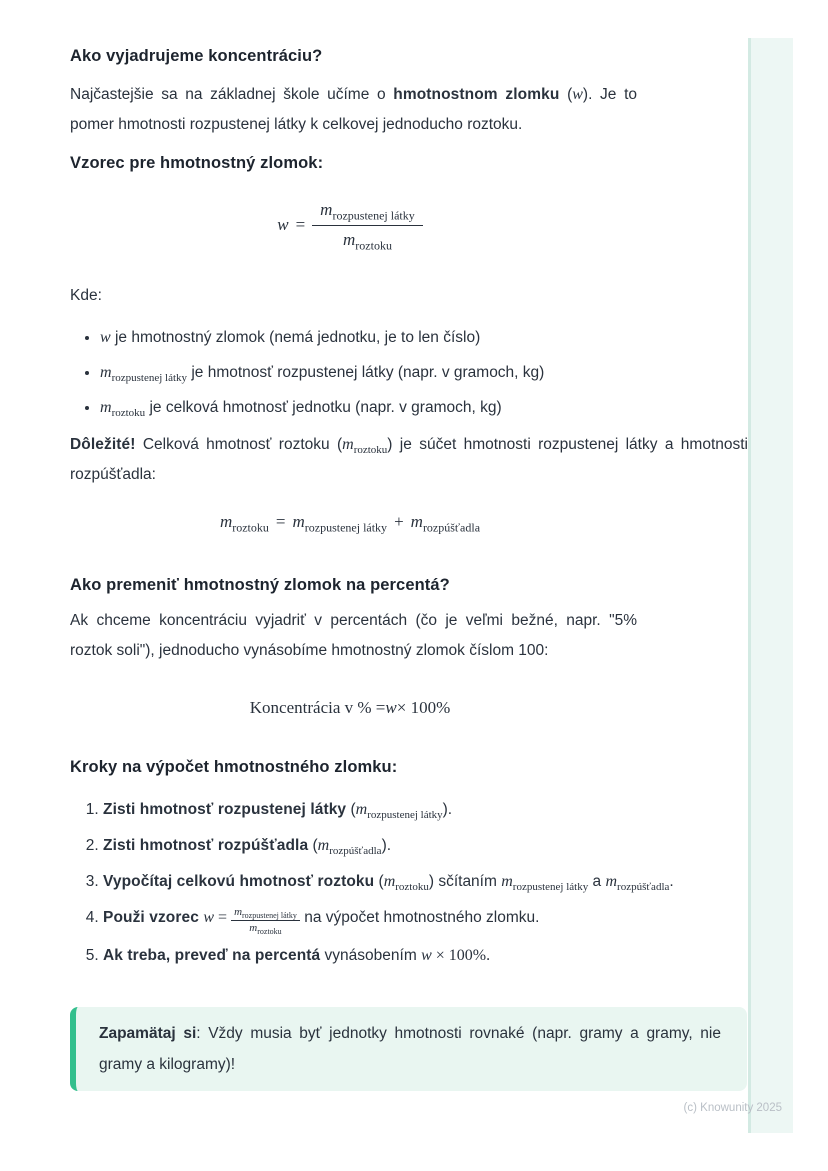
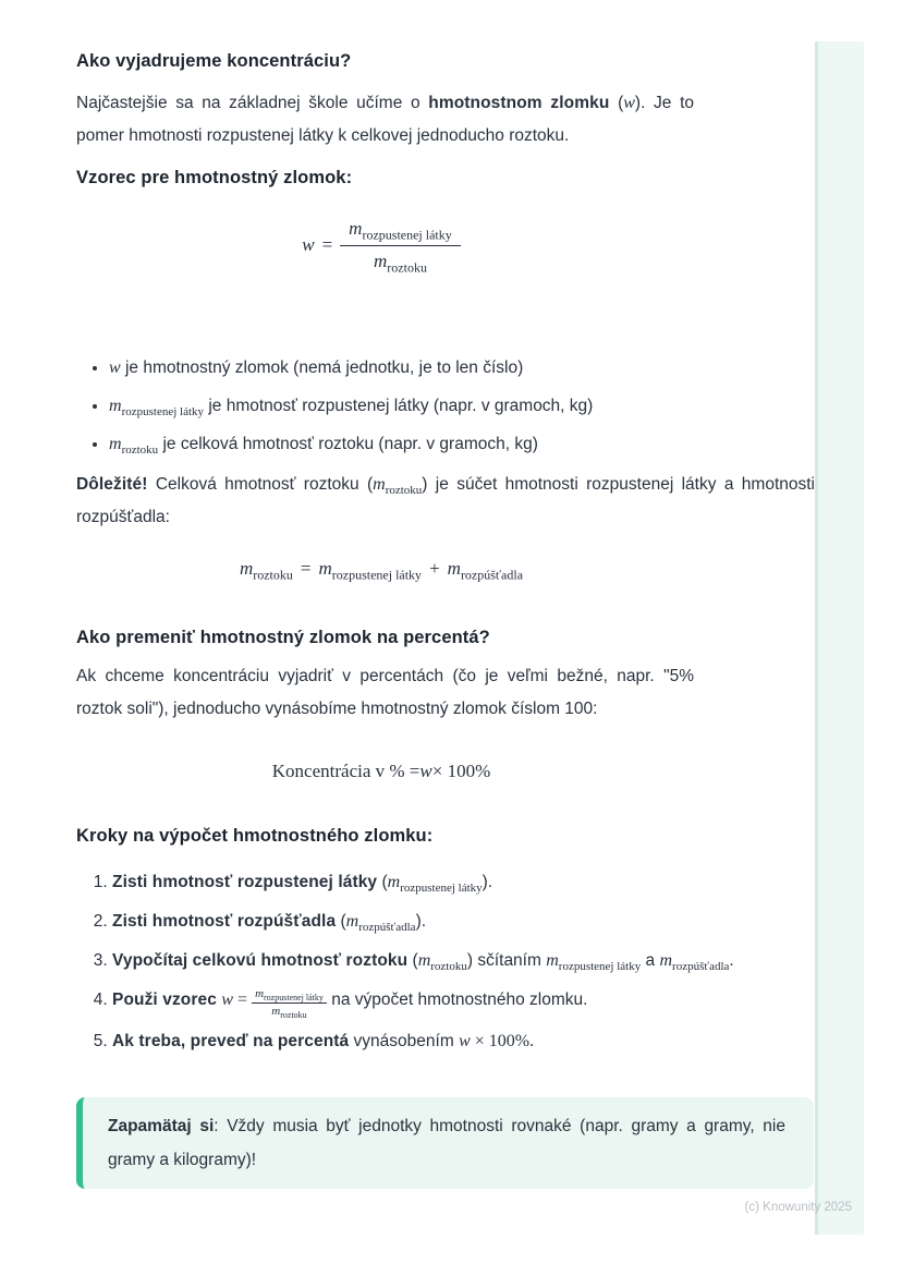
  Ako vyjadrujeme koncentráciu?
  Najčastejšie sa na základnej škole učíme o hmotnostnom zlomku (w). Je to pomer hmotnosti rozpustenej látky k celkovej jednoducho roztoku.
  Vzorec pre hmotnostný zlomok:
  w
  =
  mrozpustenej látky
  mroztoku
- Kde:
  w je hmotnostný zlomok (nemá jednotku, je to len číslo)
  mrozpustenej látky je hmotnosť rozpustenej látky (napr. v gramoch, kg)
- mroztoku je celková hmotnosť jednotku (napr. v gramoch, kg)
+ mroztoku je celková hmotnosť roztoku (napr. v gramoch, kg)
  Dôležité! Celková hmotnosť roztoku (mroztoku) je súčet hmotnosti rozpustenej látky a hmotnosti rozpúšťadla:
  mroztoku
  =
  mrozpustenej látky
  +
  mrozpúšťadla
  Ako premeniť hmotnostný zlomok na percentá?
  Ak chceme koncentráciu vyjadriť v percentách (čo je veľmi bežné, napr. "5% roztok soli"), jednoducho vynásobíme hmotnostný zlomok číslom 100:
  Koncentrácia v % =
  w
  × 100%
  Kroky na výpočet hmotnostného zlomku:
  Zisti hmotnosť rozpustenej látky (mrozpustenej látky).
  Zisti hmotnosť rozpúšťadla (mrozpúšťadla).
  Vypočítaj celkovú hmotnosť roztoku (mroztoku) sčítaním mrozpustenej látky a mrozpúšťadla.
  Použi vzorec w =
  mrozpustenej látky
  mroztoku
  na výpočet hmotnostného zlomku.
  Ak treba, preveď na percentá vynásobením w × 100%.
  Zapamätaj si: Vždy musia byť jednotky hmotnosti rovnaké (napr. gramy a gramy, nie gramy a kilogramy)!
  (c) Knowunity 2025
